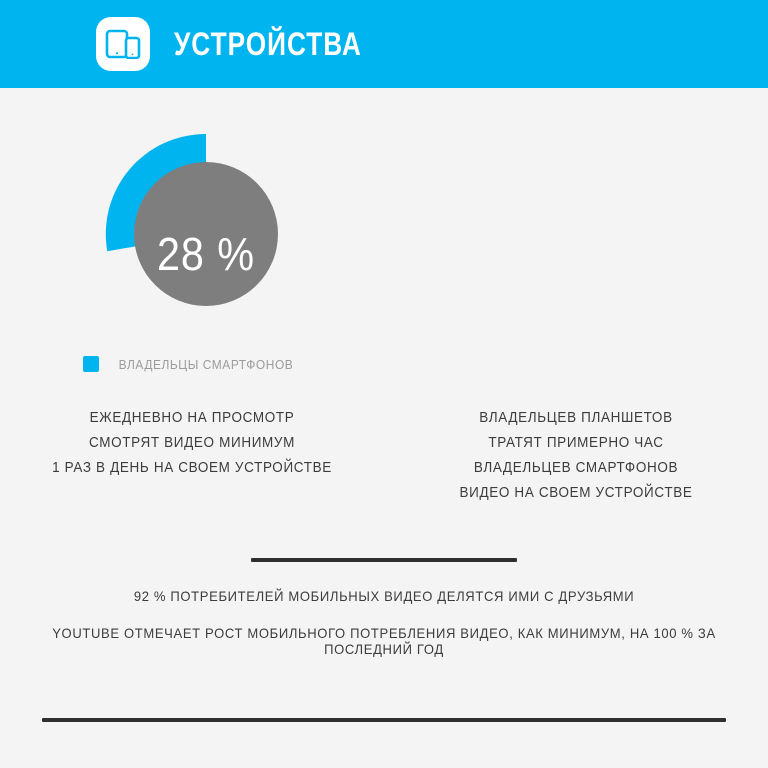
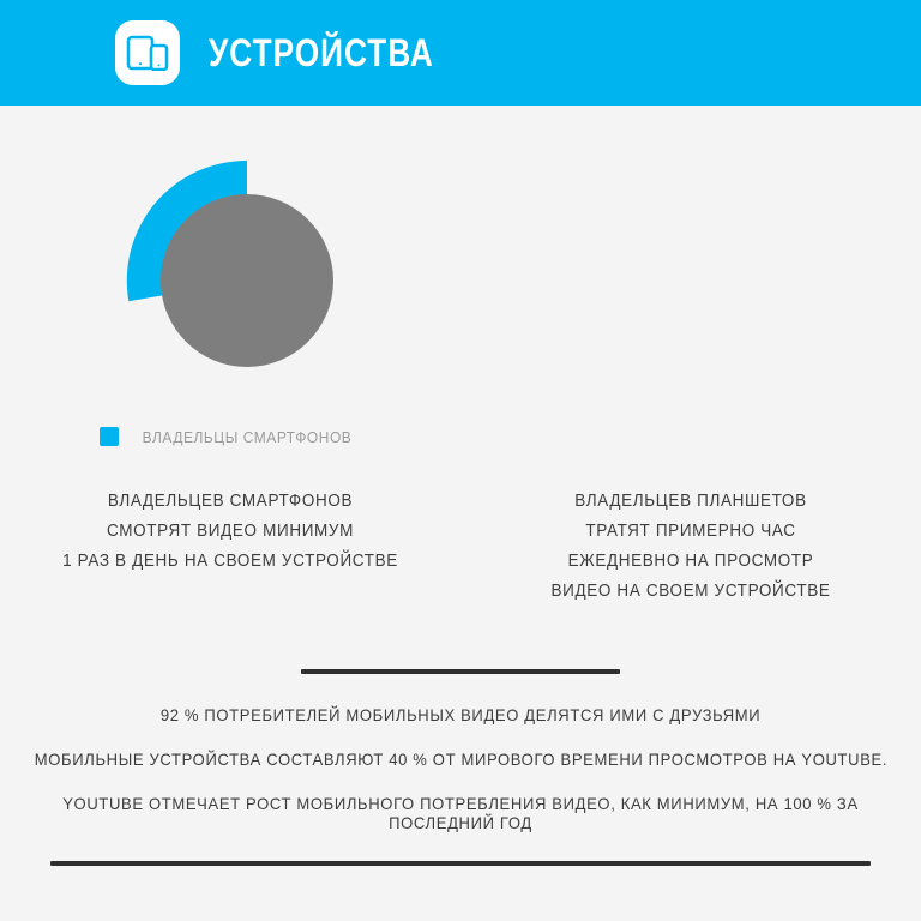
  УСТРОЙСТВА
- 28 %
  ВЛАДЕЛЬЦЫ СМАРТФОНОВ
- ЕЖЕДНЕВНО НА ПРОСМОТР
+ ВЛАДЕЛЬЦЕВ СМАРТФОНОВ
  СМОТРЯТ ВИДЕО МИНИМУМ
  1 РАЗ В ДЕНЬ НА СВОЕМ УСТРОЙСТВЕ
  ВЛАДЕЛЬЦЕВ ПЛАНШЕТОВ
  ТРАТЯТ ПРИМЕРНО ЧАС
- ВЛАДЕЛЬЦЕВ СМАРТФОНОВ
+ ЕЖЕДНЕВНО НА ПРОСМОТР
  ВИДЕО НА СВОЕМ УСТРОЙСТВЕ
  92 % ПОТРЕБИТЕЛЕЙ МОБИЛЬНЫХ ВИДЕО ДЕЛЯТСЯ ИМИ С ДРУЗЬЯМИ
+ МОБИЛЬНЫЕ УСТРОЙСТВА СОСТАВЛЯЮТ 40 % ОТ МИРОВОГО ВРЕМЕНИ ПРОСМОТРОВ НА YOUTUBE.
  YOUTUBE ОТМЕЧАЕТ РОСТ МОБИЛЬНОГО ПОТРЕБЛЕНИЯ ВИДЕО, КАК МИНИМУМ, НА 100 % ЗА ПОСЛЕДНИЙ ГОД
